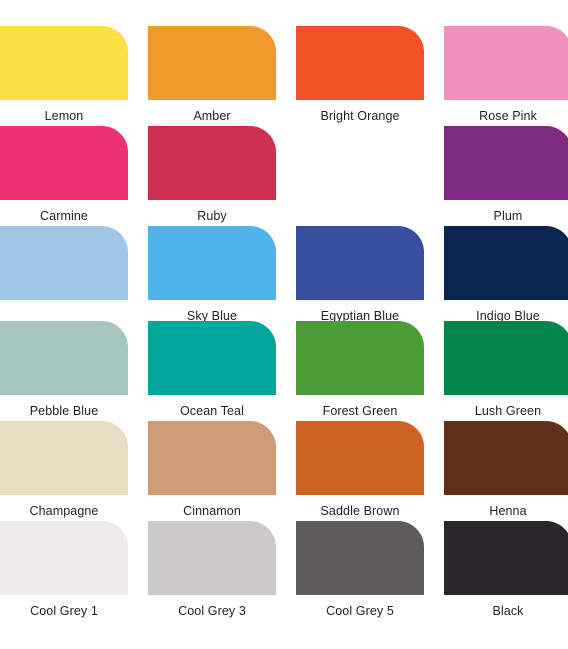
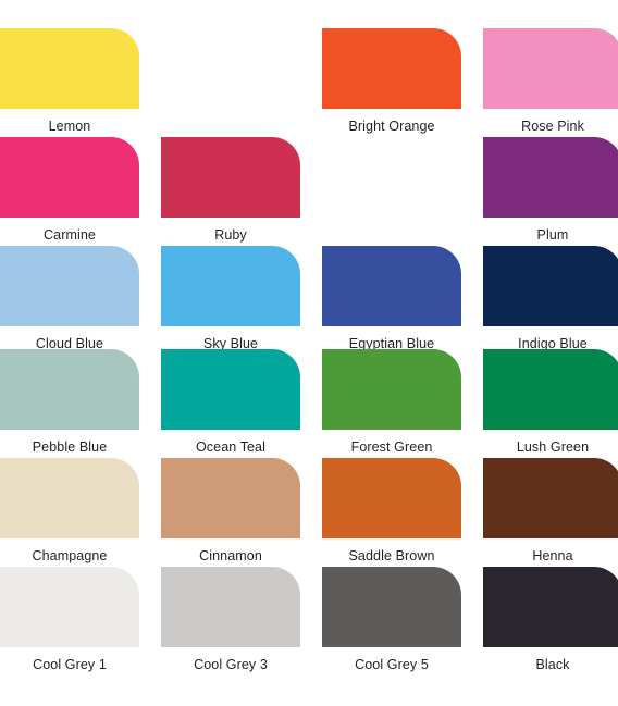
  Lemon
- Amber
  Bright Orange
  Rose Pink
  Carmine
  Ruby
  Plum
+ Cloud Blue
  Sky Blue
  Egyptian Blue
  Indigo Blue
  Pebble Blue
  Ocean Teal
  Forest Green
  Lush Green
  Champagne
  Cinnamon
  Saddle Brown
  Henna
  Cool Grey 1
  Cool Grey 3
  Cool Grey 5
  Black
